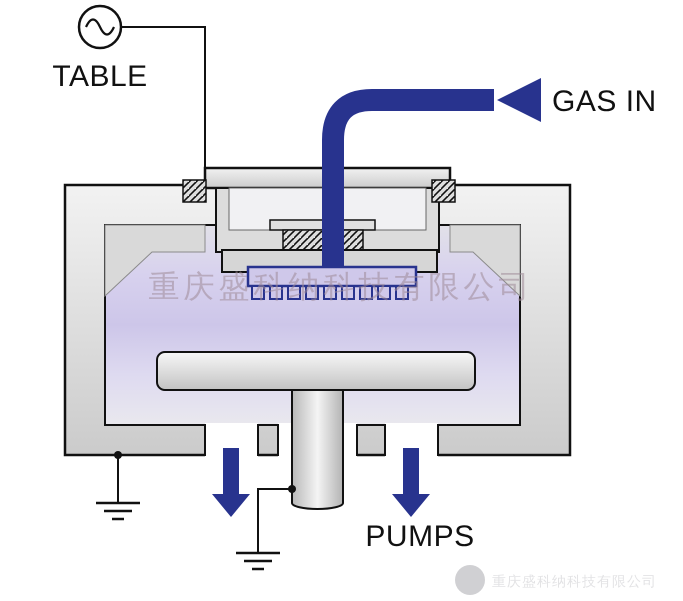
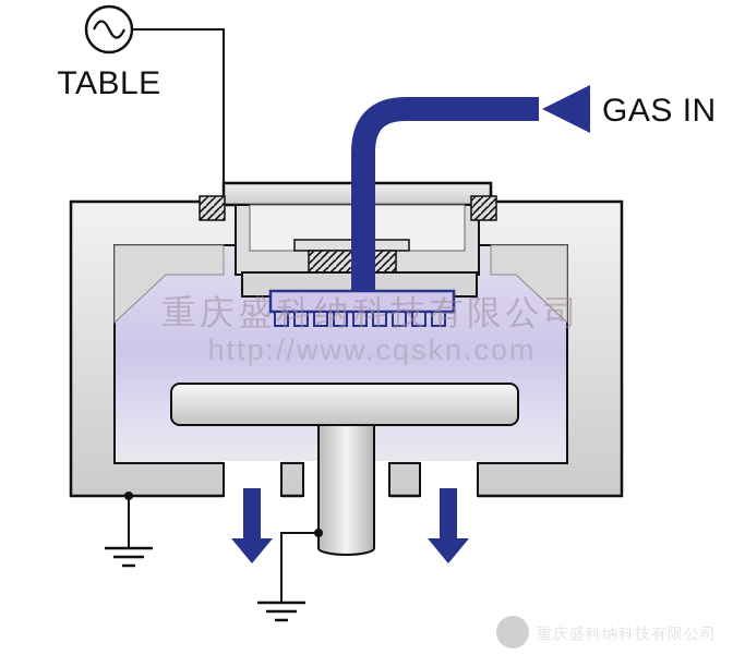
  TABLE
  GAS IN
- PUMPS
  重庆盛科纳科技有限公司
+ http://www.cqskn.com
  重庆盛科纳科技有限公司
